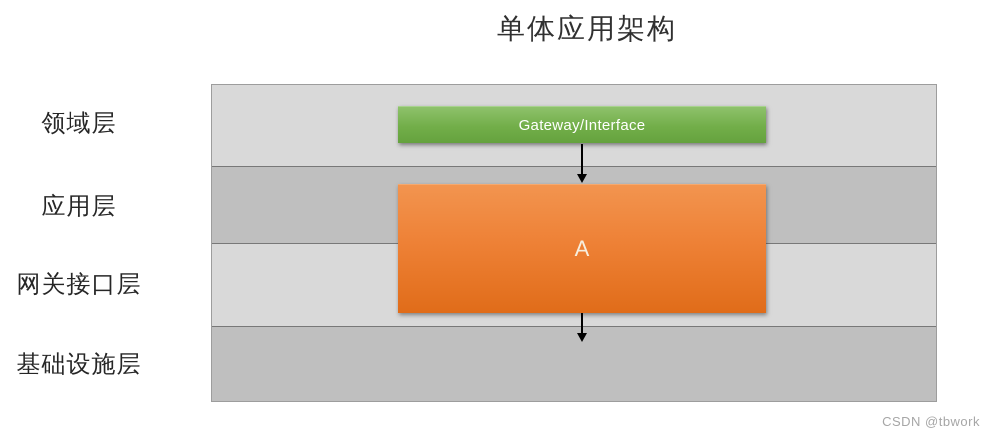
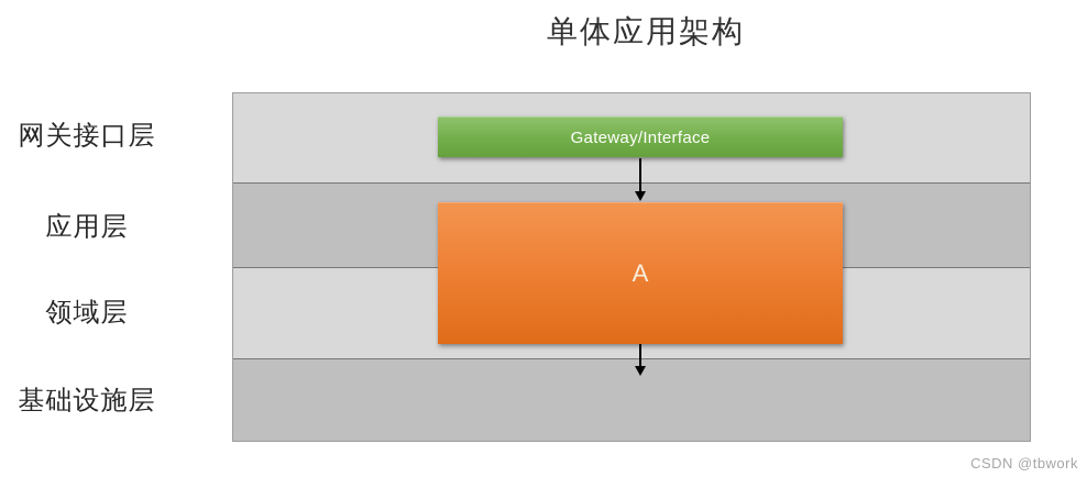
  单体应用架构
- 领域层
+ 网关接口层
  应用层
- 网关接口层
+ 领域层
  基础设施层
  Gateway/Interface
  A
  CSDN @tbwork
